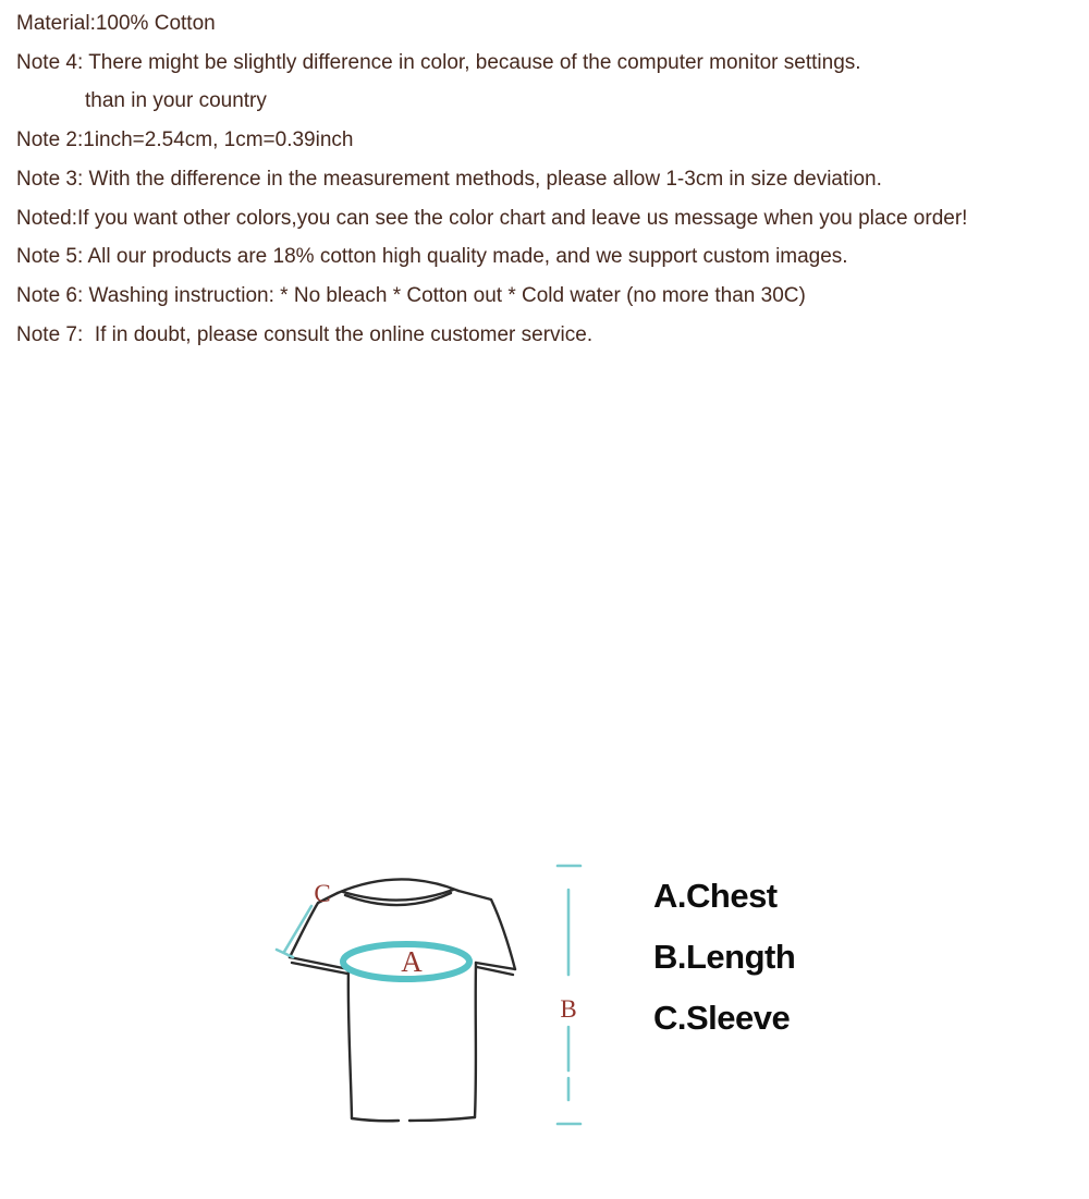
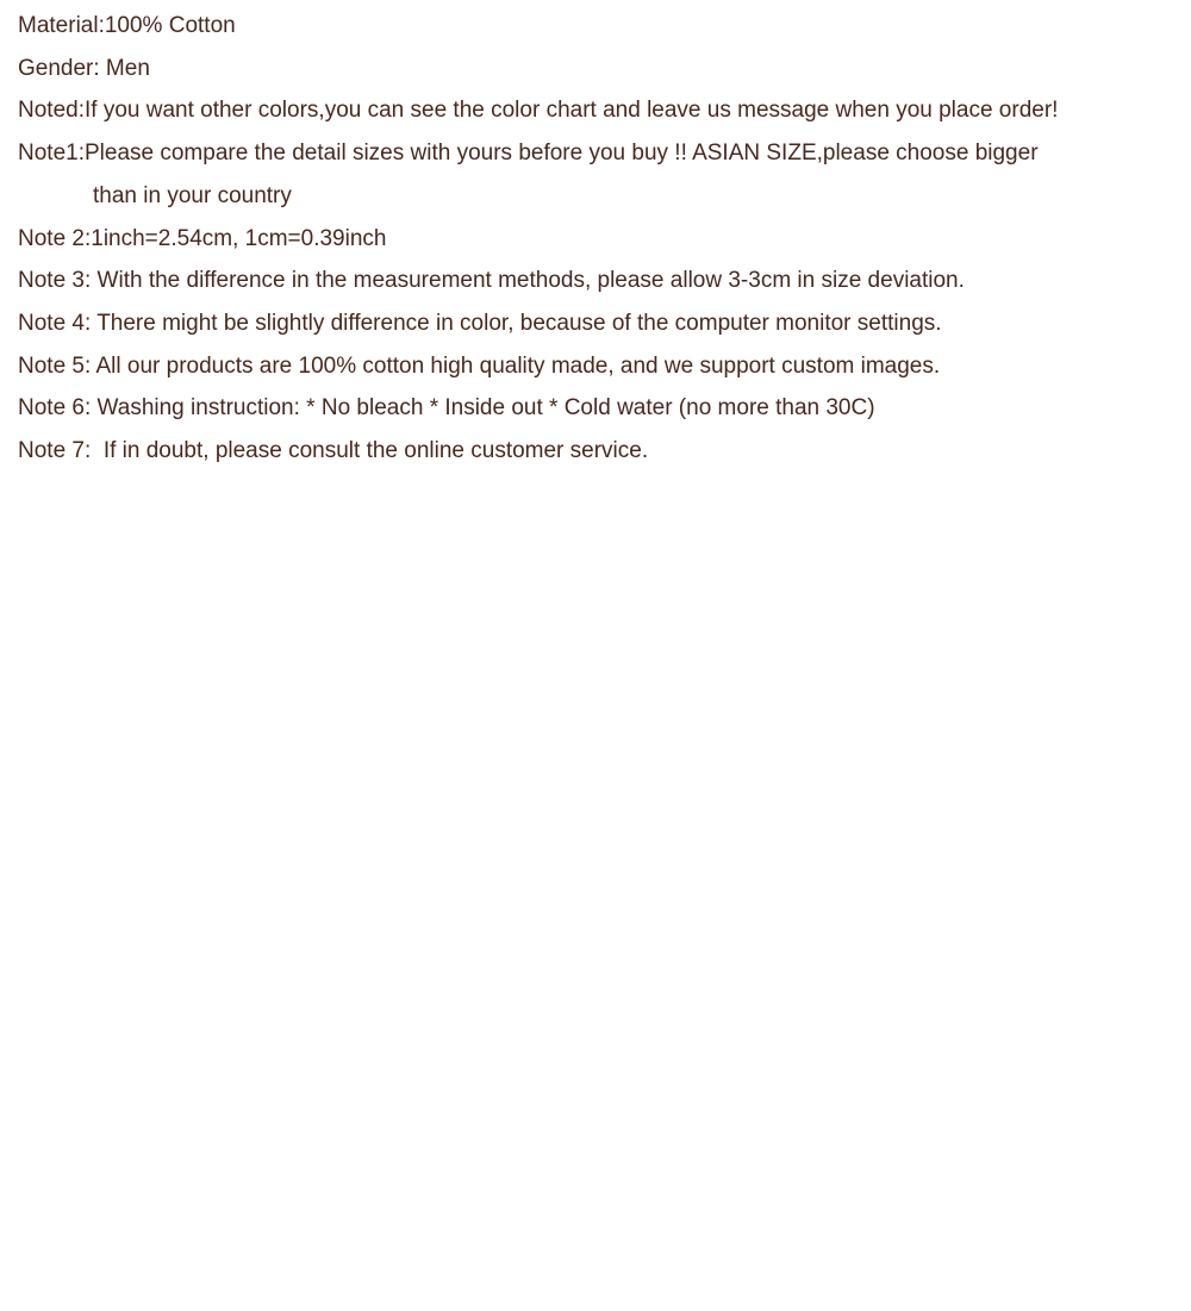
  Material:100% Cotton
+ Gender: Men
- Note 4: There might be slightly difference in color, because of the computer monitor settings.
+ Noted:If you want other colors,you can see the color chart and leave us message when you place order!
+ Note1:Please compare the detail sizes with yours before you buy !! ASIAN SIZE,please choose bigger
  than in your country
  Note 2:1inch=2.54cm, 1cm=0.39inch
- Note 3: With the difference in the measurement methods, please allow 1-3cm in size deviation.
+ Note 3: With the difference in the measurement methods, please allow 3-3cm in size deviation.
- Noted:If you want other colors,you can see the color chart and leave us message when you place order!
+ Note 4: There might be slightly difference in color, because of the computer monitor settings.
- Note 5: All our products are 18% cotton high quality made, and we support custom images.
+ Note 5: All our products are 100% cotton high quality made, and we support custom images.
- Note 6: Washing instruction: * No bleach * Cotton out * Cold water (no more than 30C)
+ Note 6: Washing instruction: * No bleach * Inside out * Cold water (no more than 30C)
  Note 7: If in doubt, please consult the online customer service.
- A
- C
- B
- A.Chest
- B.Length
- C.Sleeve
